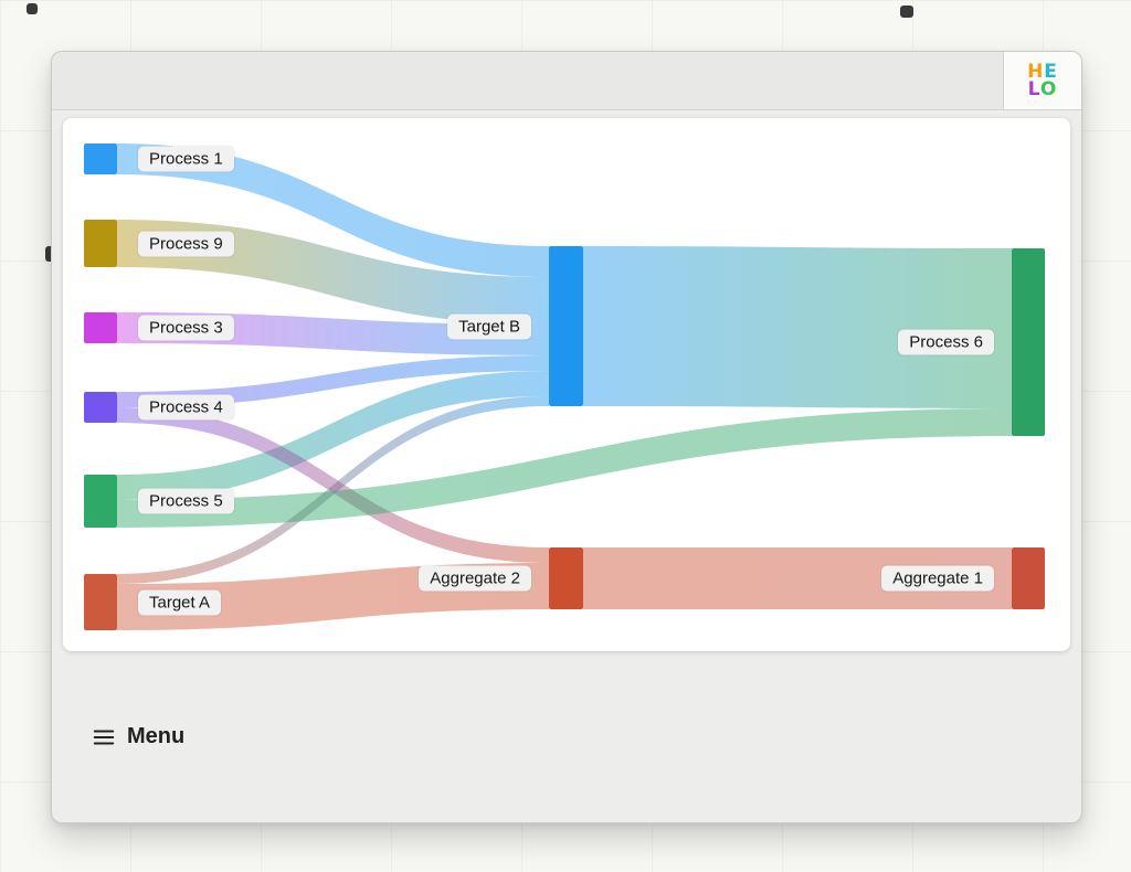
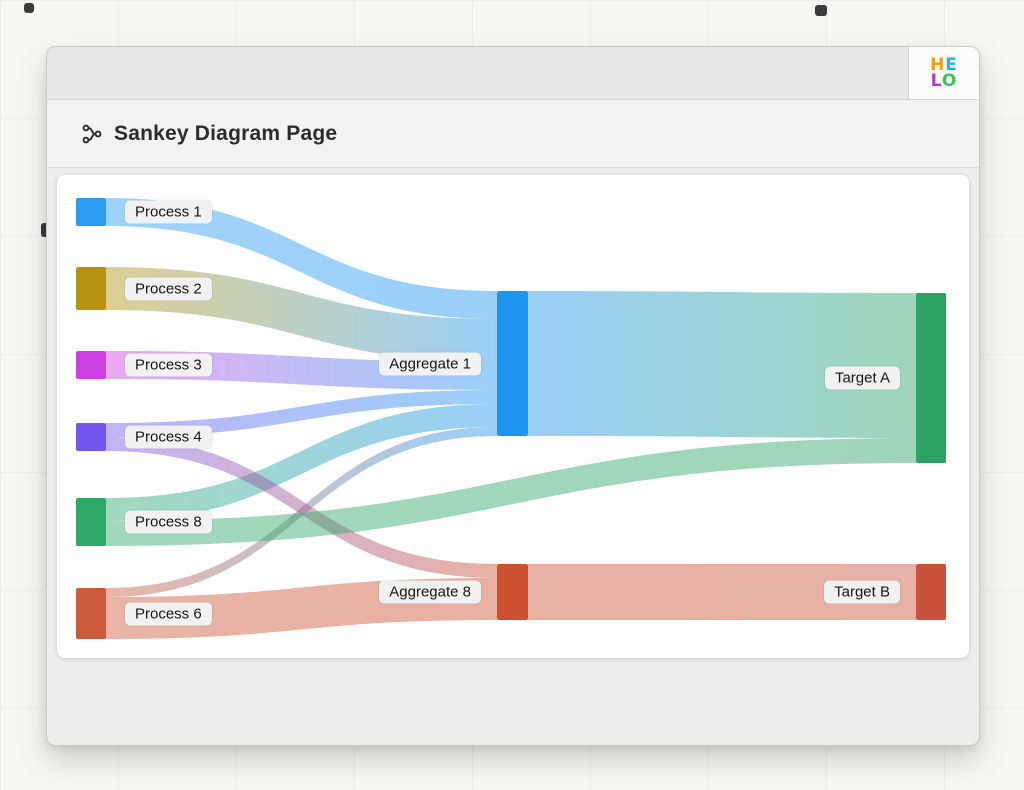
  HE
  LO
+ Sankey Diagram Page
  Process 1
- Process 9
+ Process 2
  Process 3
  Process 4
- Process 5
+ Process 8
- Target A
+ Process 6
- Target B
+ Aggregate 1
- Aggregate 2
+ Aggregate 8
- Process 6
+ Target A
- Aggregate 1
+ Target B
- Menu
